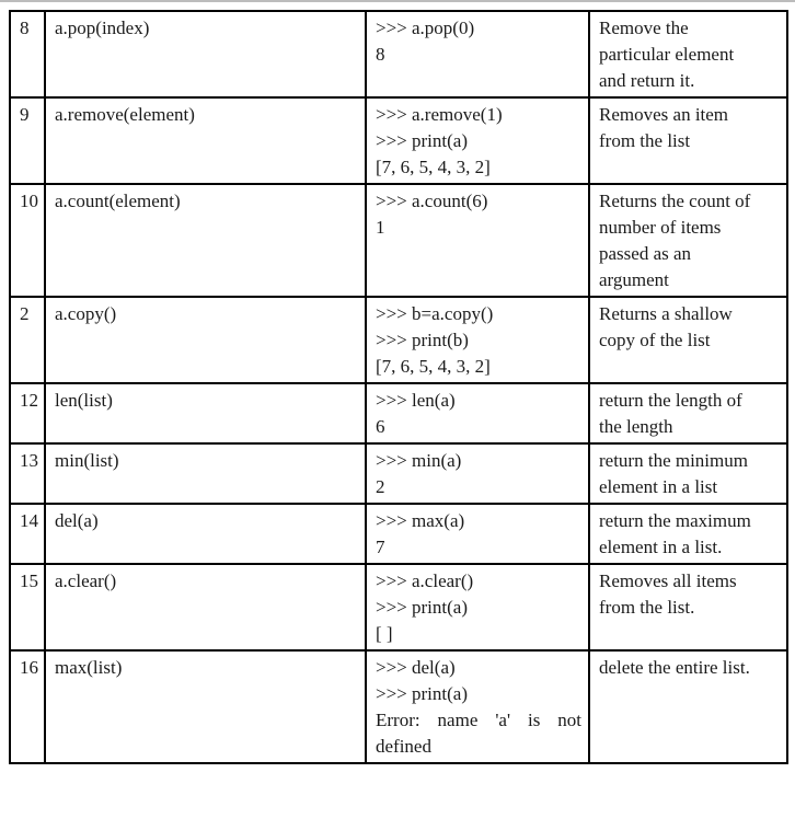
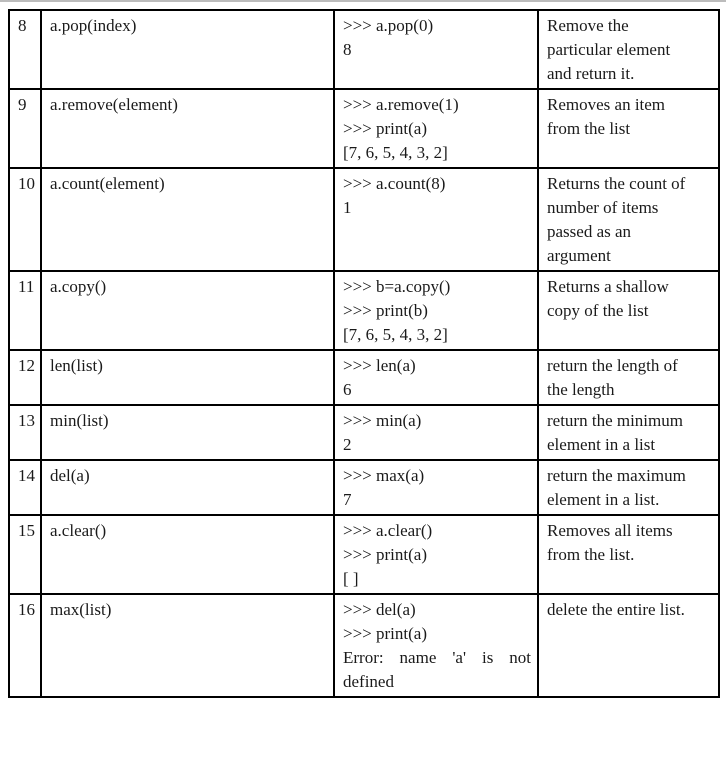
  8	a.pop(index)	>>> a.pop(0) 8	Remove the particular element and return it.
  9	a.remove(element)	>>> a.remove(1) >>> print(a) [7, 6, 5, 4, 3, 2]	Removes an item from the list
- 10	a.count(element)	>>> a.count(6) 1	Returns the count of number of items passed as an argument
+ 10	a.count(element)	>>> a.count(8) 1	Returns the count of number of items passed as an argument
- 2	a.copy()	>>> b=a.copy() >>> print(b) [7, 6, 5, 4, 3, 2]	Returns a shallow copy of the list
+ 11	a.copy()	>>> b=a.copy() >>> print(b) [7, 6, 5, 4, 3, 2]	Returns a shallow copy of the list
  12	len(list)	>>> len(a) 6	return the length of the length
  13	min(list)	>>> min(a) 2	return the minimum element in a list
  14	del(a)	>>> max(a) 7	return the maximum element in a list.
  15	a.clear()	>>> a.clear() >>> print(a) [ ]	Removes all items from the list.
  16	max(list)	>>> del(a) >>> print(a) Error: name 'a' is not defined	delete the entire list.
